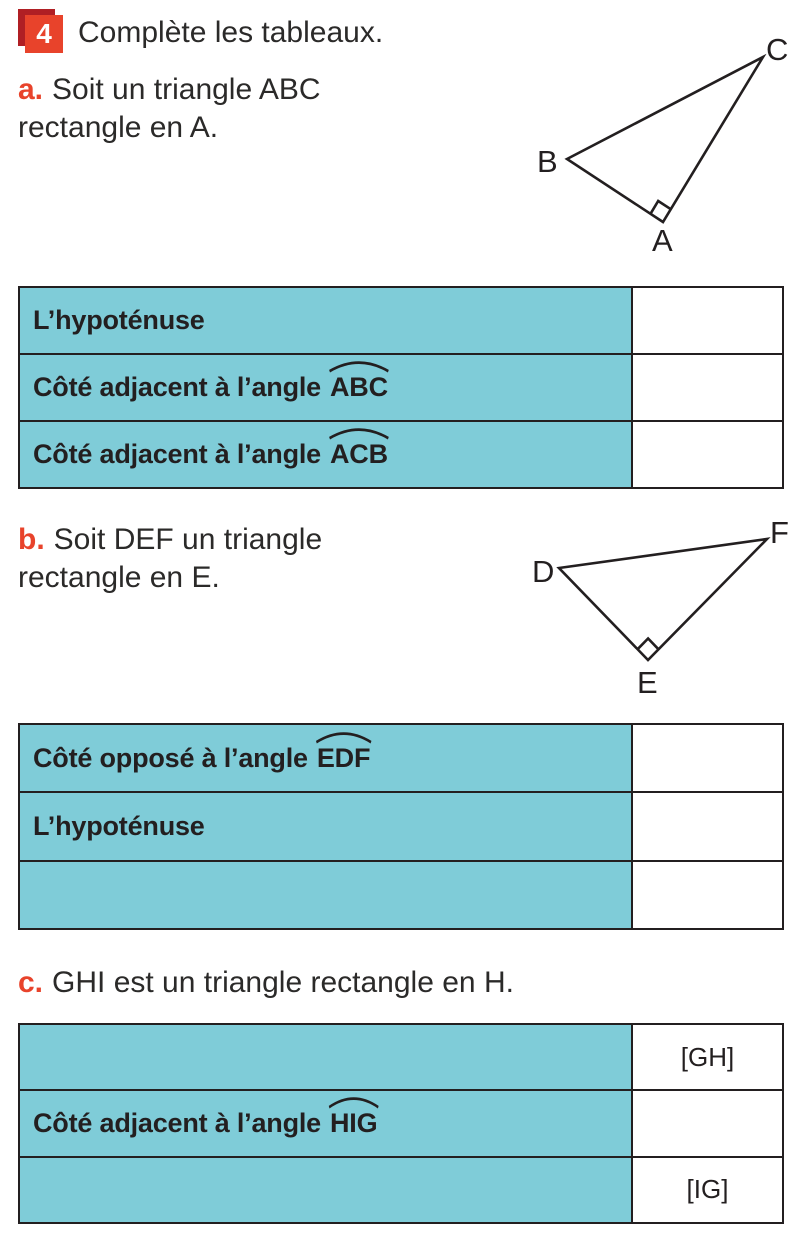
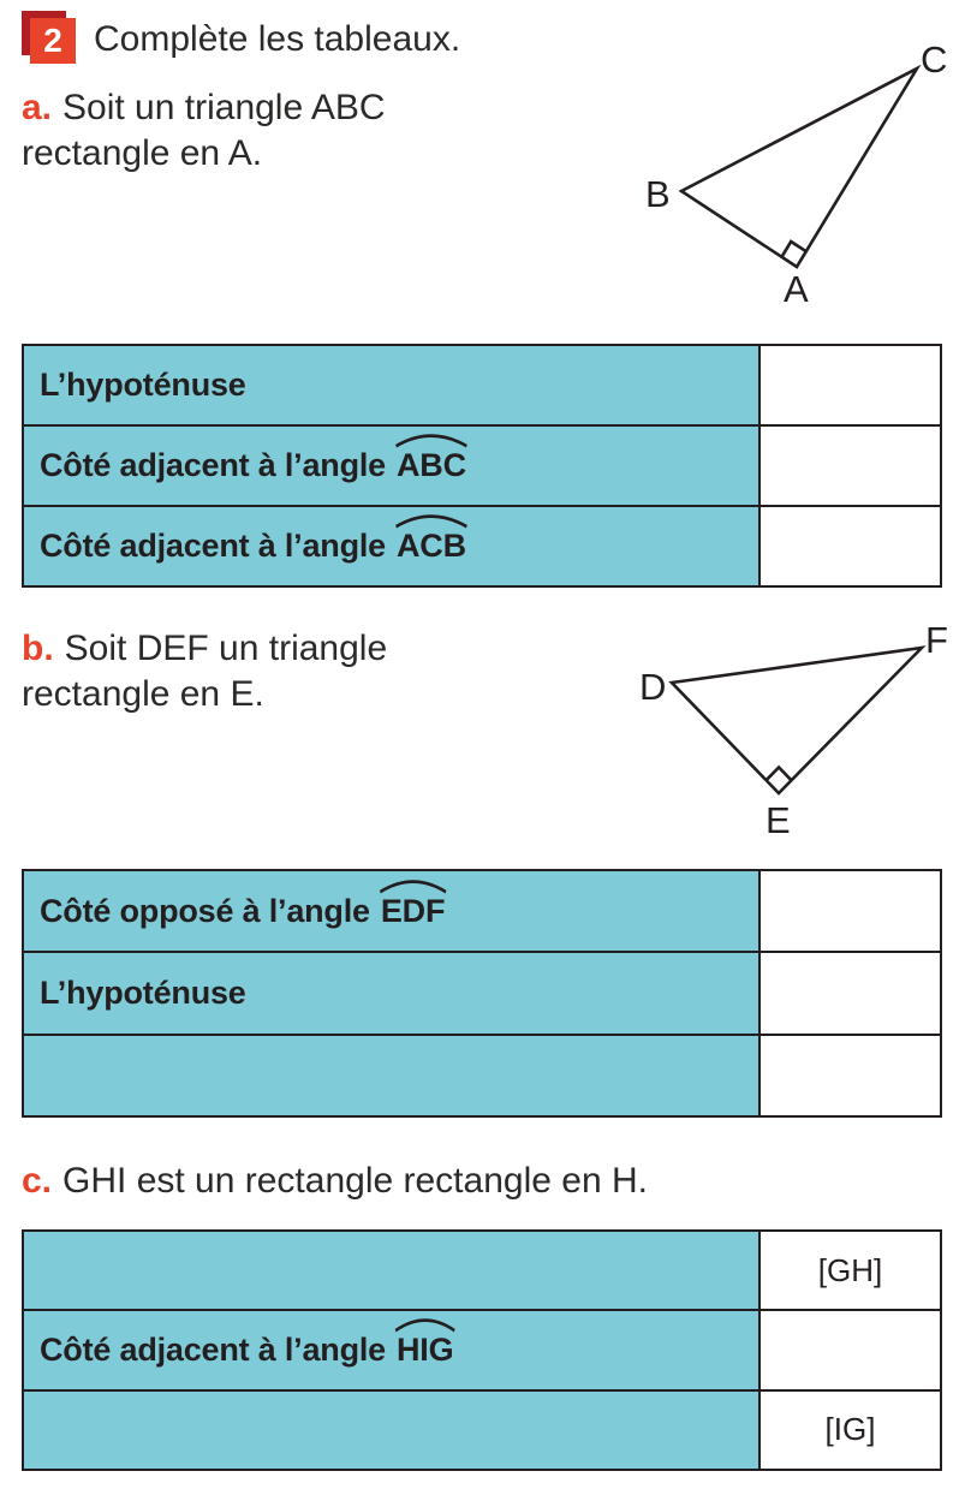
- 4
+ 2
  Complète les tableaux.
  a. Soit un triangle ABC
  rectangle en A.
  C
  B
  A
  L’hypoténuse
  Côté adjacent à l’angle
  ABC
  Côté adjacent à l’angle
  ACB
  b. Soit DEF un triangle
  rectangle en E.
  F
  D
  E
  Côté opposé à l’angle
  EDF
  L’hypoténuse
- c. GHI est un triangle rectangle en H.
+ c. GHI est un rectangle rectangle en H.
  [GH]
  Côté adjacent à l’angle
  HIG
  [IG]
